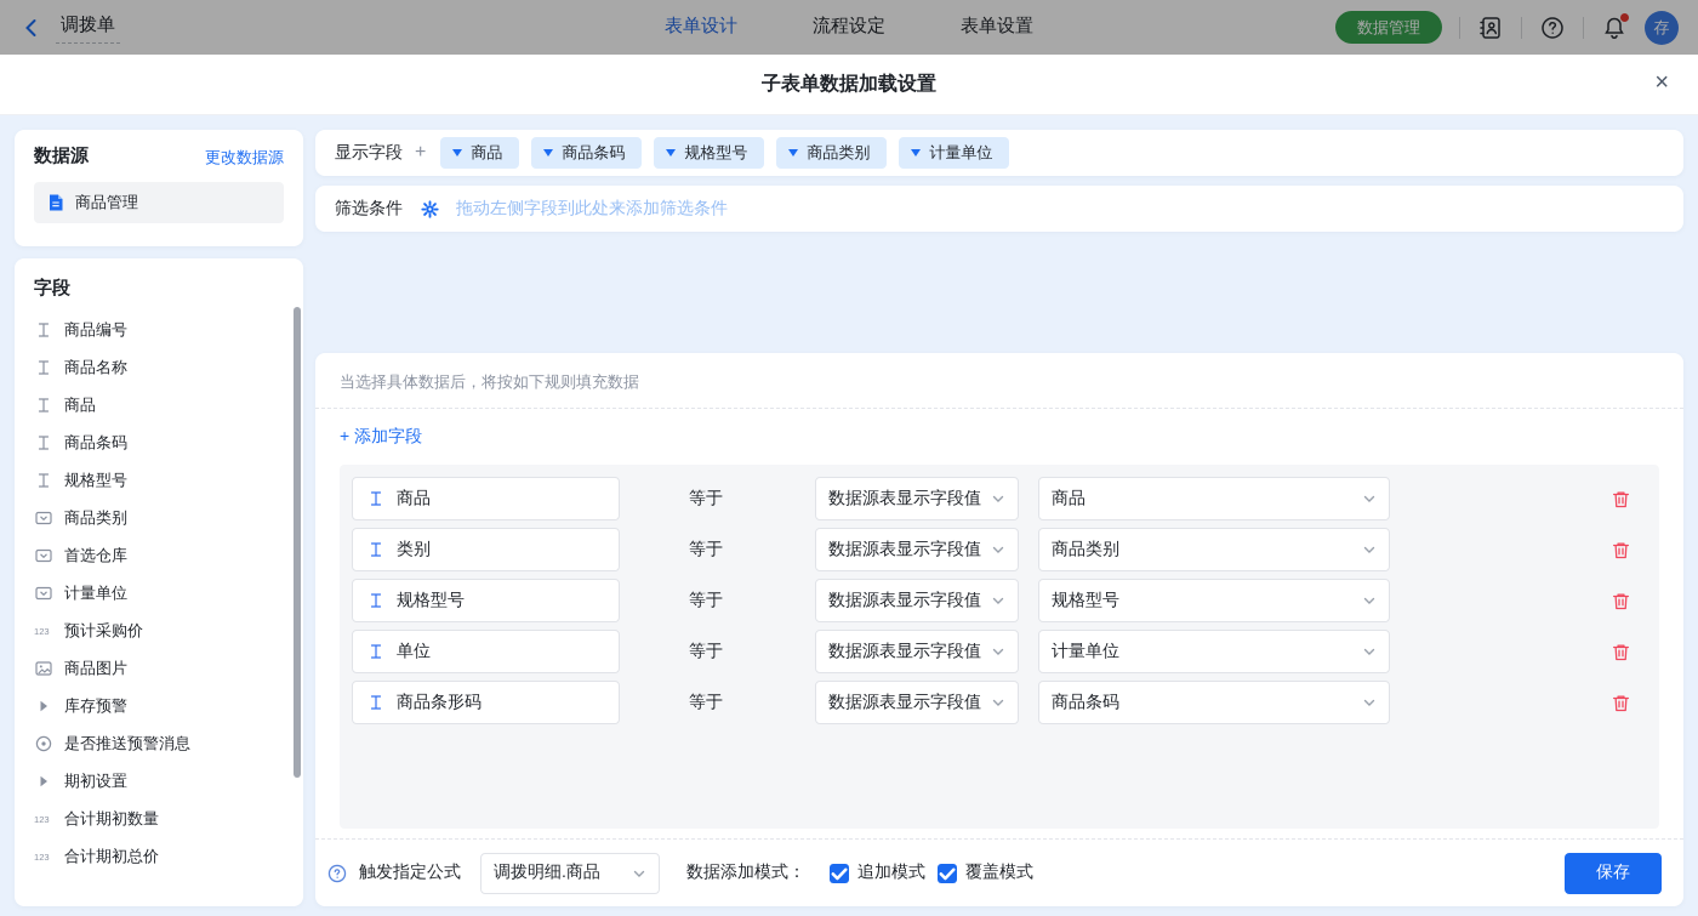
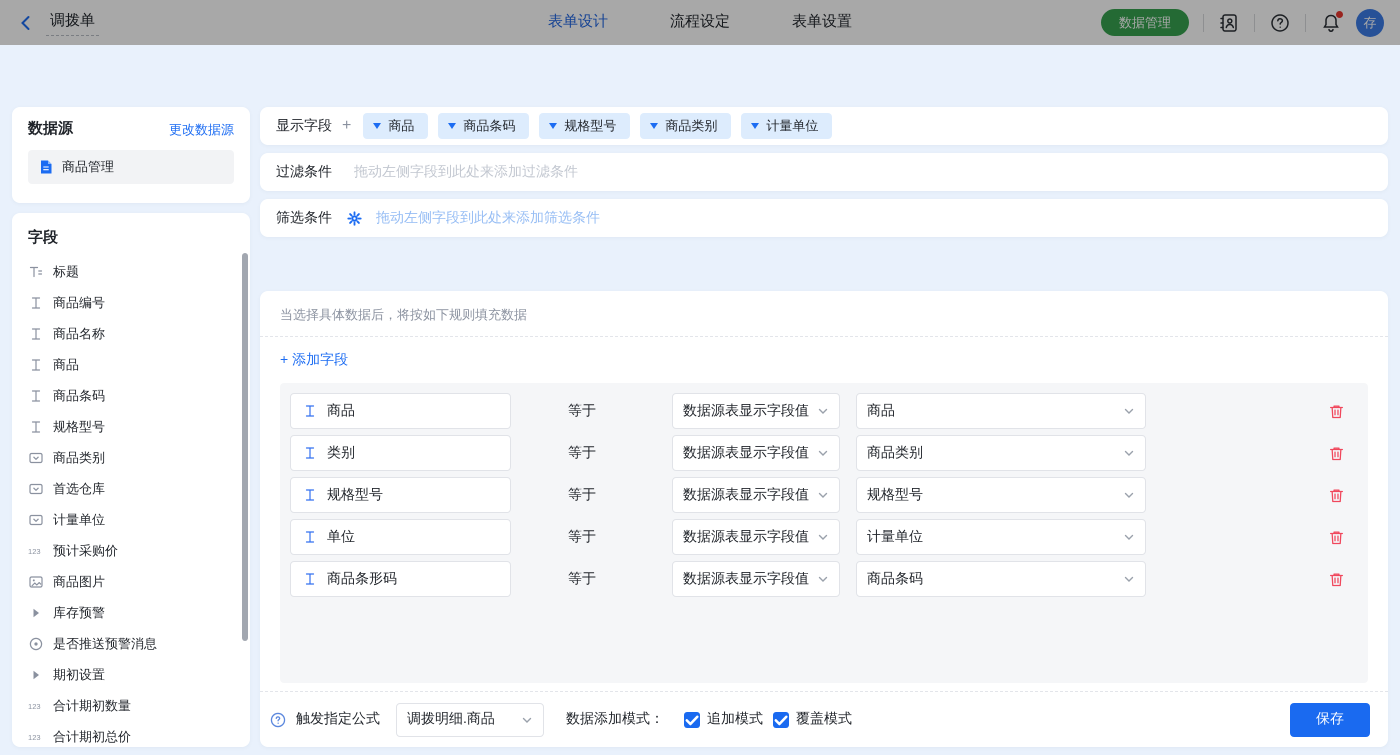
  调拨单
  表单设计
  流程设定
  表单设置
  数据管理
  存
- 子表单数据加载设置
- ×
  数据源
  更改数据源
  商品管理
  字段
+ 标题
  商品编号
  商品名称
  商品
  商品条码
  规格型号
  商品类别
  首选仓库
  计量单位
  123
  预计采购价
  商品图片
  库存预警
  是否推送预警消息
  期初设置
  123
  合计期初数量
  123
  合计期初总价
  显示字段
  +
  商品
  商品条码
  规格型号
  商品类别
  计量单位
+ 过滤条件
+ 拖动左侧字段到此处来添加过滤条件
  筛选条件
  拖动左侧字段到此处来添加筛选条件
  当选择具体数据后，将按如下规则填充数据
  + 添加字段
  商品
  等于
  数据源表显示字段值
  商品
  类别
  等于
  数据源表显示字段值
  商品类别
  规格型号
  等于
  数据源表显示字段值
  规格型号
  单位
  等于
  数据源表显示字段值
  计量单位
  商品条形码
  等于
  数据源表显示字段值
  商品条码
  触发指定公式
  调拨明细.商品
  数据添加模式：
  追加模式
  覆盖模式
  保存
